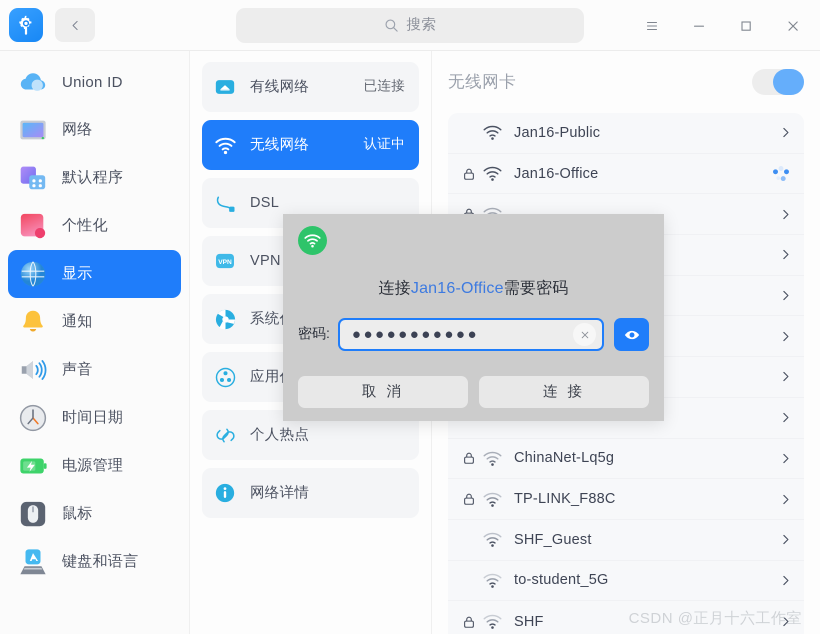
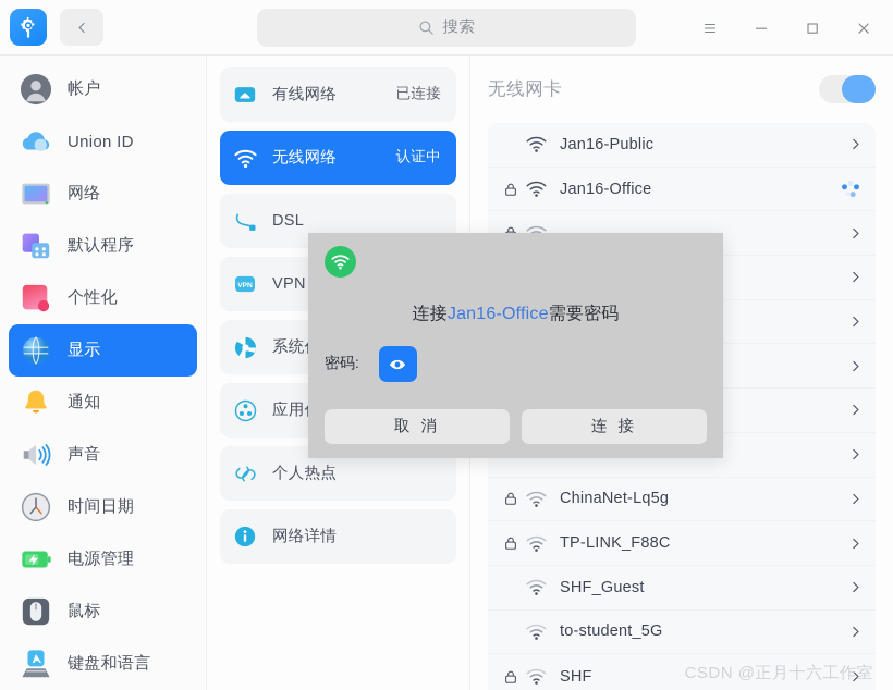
  搜索
+ 帐户
  Union ID
  网络
  默认程序
  个性化
  显示
  通知
  声音
  时间日期
  电源管理
  鼠标
  键盘和语言
  有线网络
  已连接
  无线网络
  认证中
  DSL
  VPN
  个人热点
  网络详情
  无线网卡
  Jan16-Public
  Jan16-Office
  ChinaNet-Lq5g
  TP-LINK_F88C
  SHF_Guest
  to-student_5G
  SHF
  连接Jan16-Office需要密码
  密码:
- ●●●●●●●●●●●
  取 消
  连 接
  CSDN @正月十六工作室
